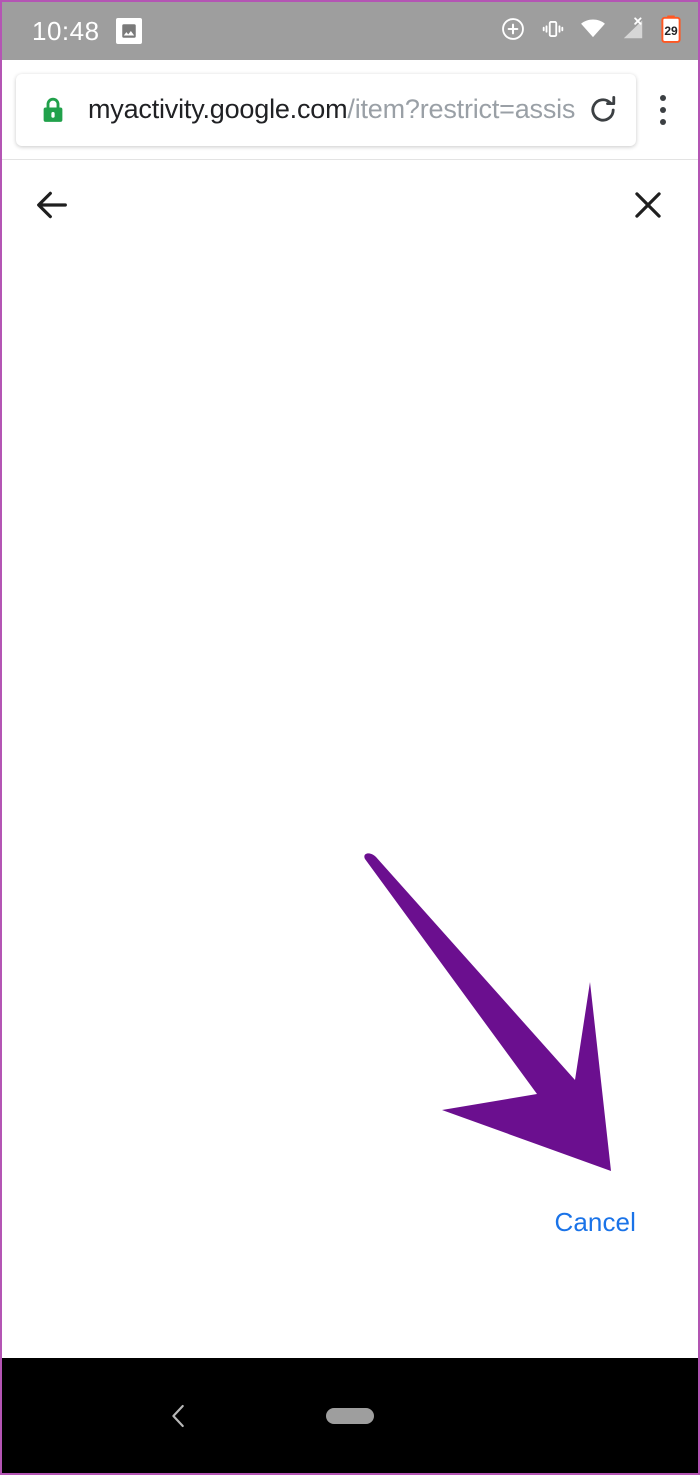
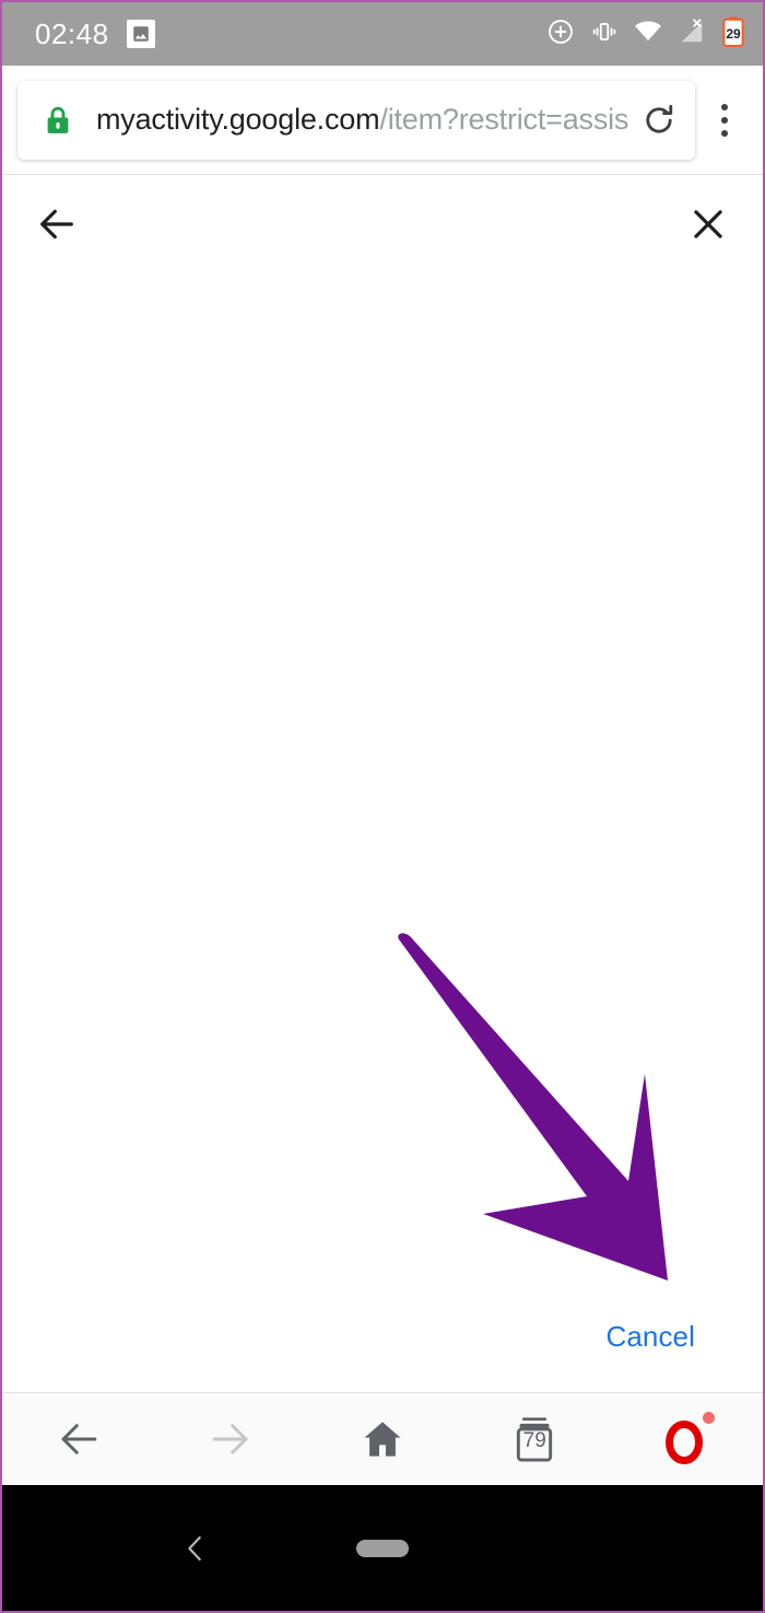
- 10:48
+ 02:48
  29
  myactivity.google.com/item?restrict=assis
  Cancel
+ 79
